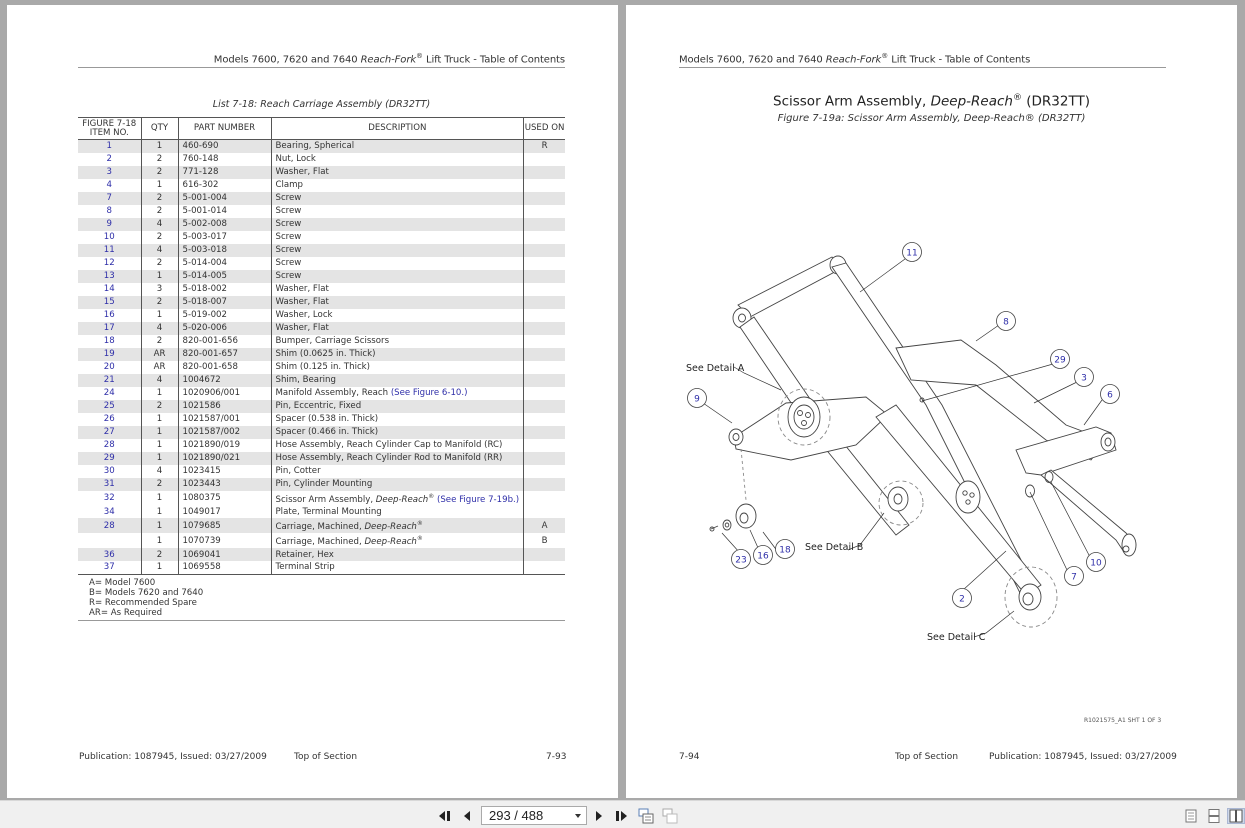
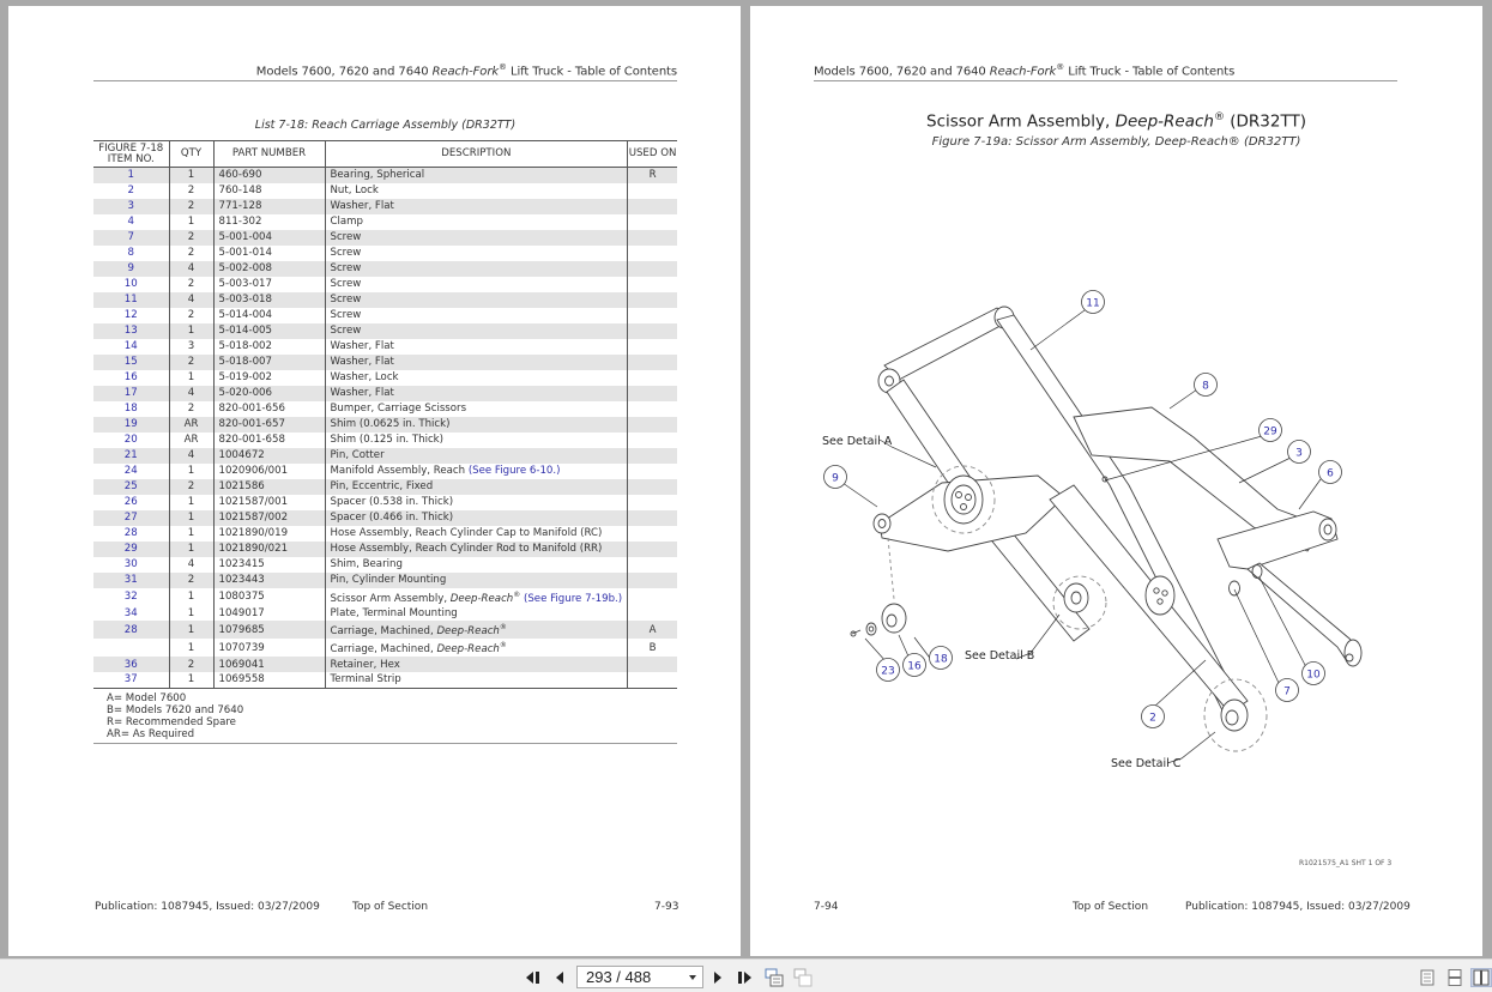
  Models 7600, 7620 and 7640 Reach-Fork® Lift Truck - Table of Contents
  List 7-18: Reach Carriage Assembly (DR32TT)
  FIGURE 7-18ITEM NO.	QTY	PART NUMBER	DESCRIPTION	USED ON
  1	1	460-690	Bearing, Spherical	R
  2	2	760-148	Nut, Lock
  3	2	771-128	Washer, Flat
- 4	1	616-302	Clamp
+ 4	1	811-302	Clamp
  7	2	5-001-004	Screw
  8	2	5-001-014	Screw
  9	4	5-002-008	Screw
  10	2	5-003-017	Screw
  11	4	5-003-018	Screw
  12	2	5-014-004	Screw
  13	1	5-014-005	Screw
  14	3	5-018-002	Washer, Flat
  15	2	5-018-007	Washer, Flat
  16	1	5-019-002	Washer, Lock
  17	4	5-020-006	Washer, Flat
  18	2	820-001-656	Bumper, Carriage Scissors
  19	AR	820-001-657	Shim (0.0625 in. Thick)
  20	AR	820-001-658	Shim (0.125 in. Thick)
- 21	4	1004672	Shim, Bearing
+ 21	4	1004672	Pin, Cotter
  24	1	1020906/001	Manifold Assembly, Reach (See Figure 6-10.)
  25	2	1021586	Pin, Eccentric, Fixed
  26	1	1021587/001	Spacer (0.538 in. Thick)
  27	1	1021587/002	Spacer (0.466 in. Thick)
  28	1	1021890/019	Hose Assembly, Reach Cylinder Cap to Manifold (RC)
  29	1	1021890/021	Hose Assembly, Reach Cylinder Rod to Manifold (RR)
- 30	4	1023415	Pin, Cotter
+ 30	4	1023415	Shim, Bearing
  31	2	1023443	Pin, Cylinder Mounting
  32	1	1080375	Scissor Arm Assembly, Deep-Reach (See Figure 7-19b.)
  34	1	1049017	Plate, Terminal Mounting
  28	1	1079685	Carriage, Machined, Deep-Reach	A
  	1	1070739	Carriage, Machined, Deep-Reach	B
  36	2	1069041	Retainer, Hex
  37	1	1069558	Terminal Strip
  A= Model 7600
  B= Models 7620 and 7640
  R= Recommended Spare
  AR= As Required
  Publication: 1087945, Issued: 03/27/2009
  Top of Section
  7-93
  Models 7600, 7620 and 7640 Reach-Fork® Lift Truck - Table of Contents
  Scissor Arm Assembly, Deep-Reach® (DR32TT)
  Figure 7-19a: Scissor Arm Assembly, Deep-Reach® (DR32TT)
  11
  8
  29
  3
  6
  9
  18
  16
  23
  2
  7
  10
  See Detail A
  See Detail B
  See Detail C
  7-94
  Top of Section
  Publication: 1087945, Issued: 03/27/2009
  293 / 488
